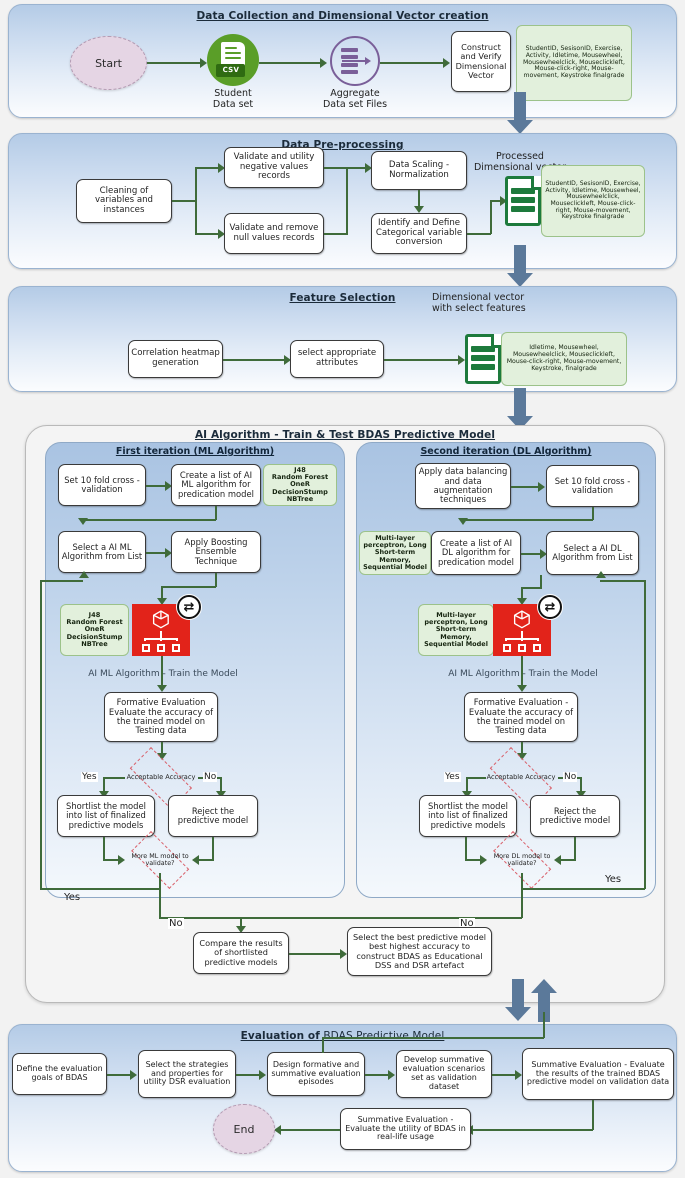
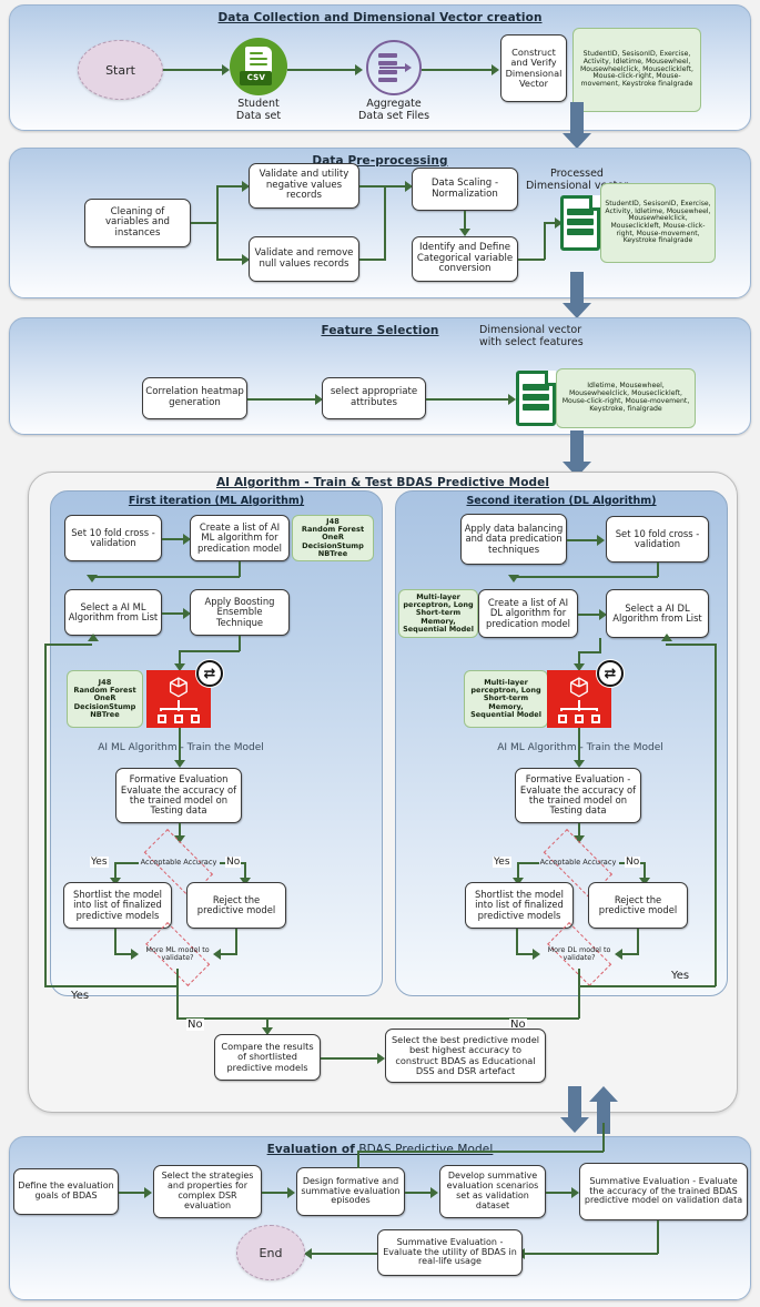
  Data Collection and Dimensional Vector creation
  Start
  CSV
  Student
  Data set
  Aggregate
  Data set Files
  Construct and Verify Dimensional Vector
  Data Pre-processing
  Cleaning of variables and instances
  Validate and utility negative values records
  Validate and remove null values records
  Data Scaling - Normalization
  Identify and Define Categorical variable conversion
  Processed
  Dimensional v
  Feature Selection
  Correlation heatmap generation
  select appropriate attributes
  Dimensional vector
  with select features
  AI Algorithm - Train & Test BDAS Predictive Model
  First iteration (ML Algorithm)
  Set 10 fold cross - validation
  Create a list of AI ML algorithm for predication model
  J48
  Random Forest
  OneR
  DecisionStump
  NBTree
  Select a AI ML Algorithm from List
  Apply Boosting Ensemble Technique
  J48
  Random Forest
  OneR
  DecisionStump
  NBTree
  ⇄
  AI ML Algorithm - Train the Model
  Formative Evaluation Evaluate the accuracy of the trained model on Testing data
  Acceptable Accuracy
  Yes
  No
  Shortlist the model into list of finalized predictive models
  Reject the predictive model
  More ML model to validate?
  Yes
  No
  Second iteration (DL Algorithm)
- Apply data balancing and data augmentation techniques
+ Apply data balancing and data predication techniques
  Set 10 fold cross - validation
  Multi-layer perceptron, Long Short-term Memory, Sequential Model
  Create a list of AI DL algorithm for predication model
  Select a AI DL Algorithm from List
  Multi-layer perceptron, Long Short-term Memory, Sequential Model
  ⇄
  AI ML Algorithm - Train the Model
  Formative Evaluation - Evaluate the accuracy of the trained model on Testing data
  Acceptable Accuracy
  Yes
  No
  Shortlist the model into list of finalized predictive models
  Reject the predictive model
  More DL model to validate?
  Yes
  No
  Compare the results of shortlisted predictive models
  Select the best predictive model best highest accuracy to construct BDAS as Educational DSS and DSR artefact
  Evaluation of BDAS Predictive Model
  Define the evaluation goals of BDAS
- Select the strategies and properties for utility DSR evaluation
+ Select the strategies and properties for complex DSR evaluation
  Design formative and summative evaluation episodes
  Develop summative evaluation scenarios set as validation dataset
- Summative Evaluation - Evaluate the results of the trained BDAS predictive model on validation data
+ Summative Evaluation - Evaluate the accuracy of the trained BDAS predictive model on validation data
  Summative Evaluation - Evaluate the utility of BDAS in real-life usage
  End
